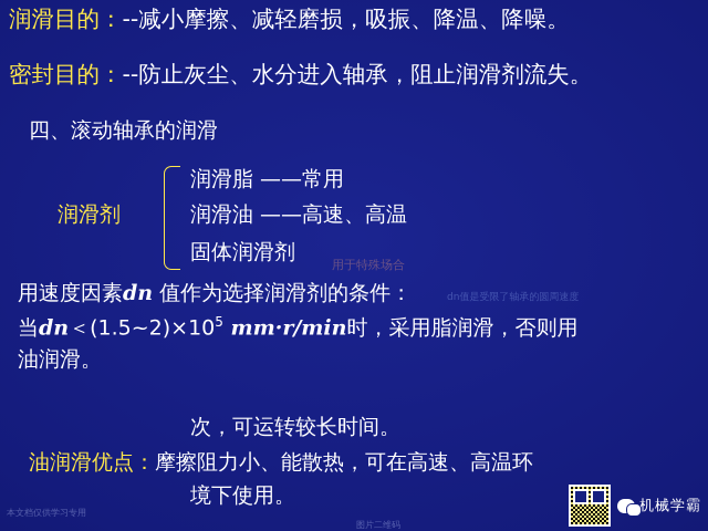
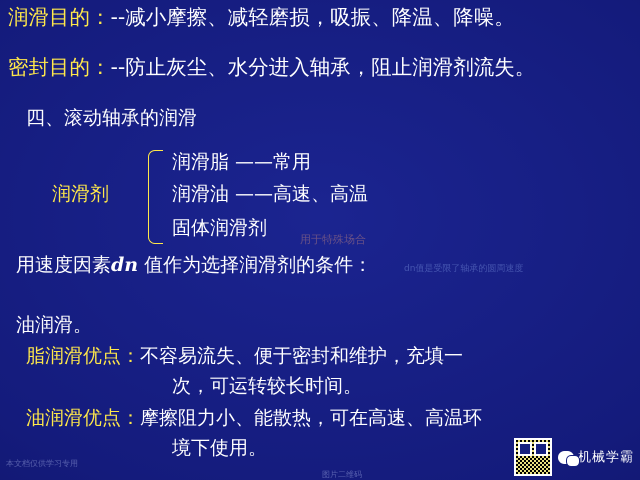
  润滑目的：--减小摩擦、减轻磨损，吸振、降温、降噪。
  密封目的：--防止灰尘、水分进入轴承，阻止润滑剂流失。
  四、滚动轴承的润滑
  润滑剂
  润滑脂 ——常用
  润滑油 ——高速、高温
  固体润滑剂
  用速度因素dn 值作为选择润滑剂的条件：
- 当dn＜(1.5~2)×105 mm·r/min时，采用脂润滑，否则用
  油润滑。
+ 脂润滑优点：不容易流失、便于密封和维护，充填一
  次，可运转较长时间。
  油润滑优点：摩擦阻力小、能散热，可在高速、高温环
  境下使用。
  用于特殊场合
  dn值是受限了轴承的圆周速度
  本文档仅供学习专用
  图片二维码
  机械学霸
